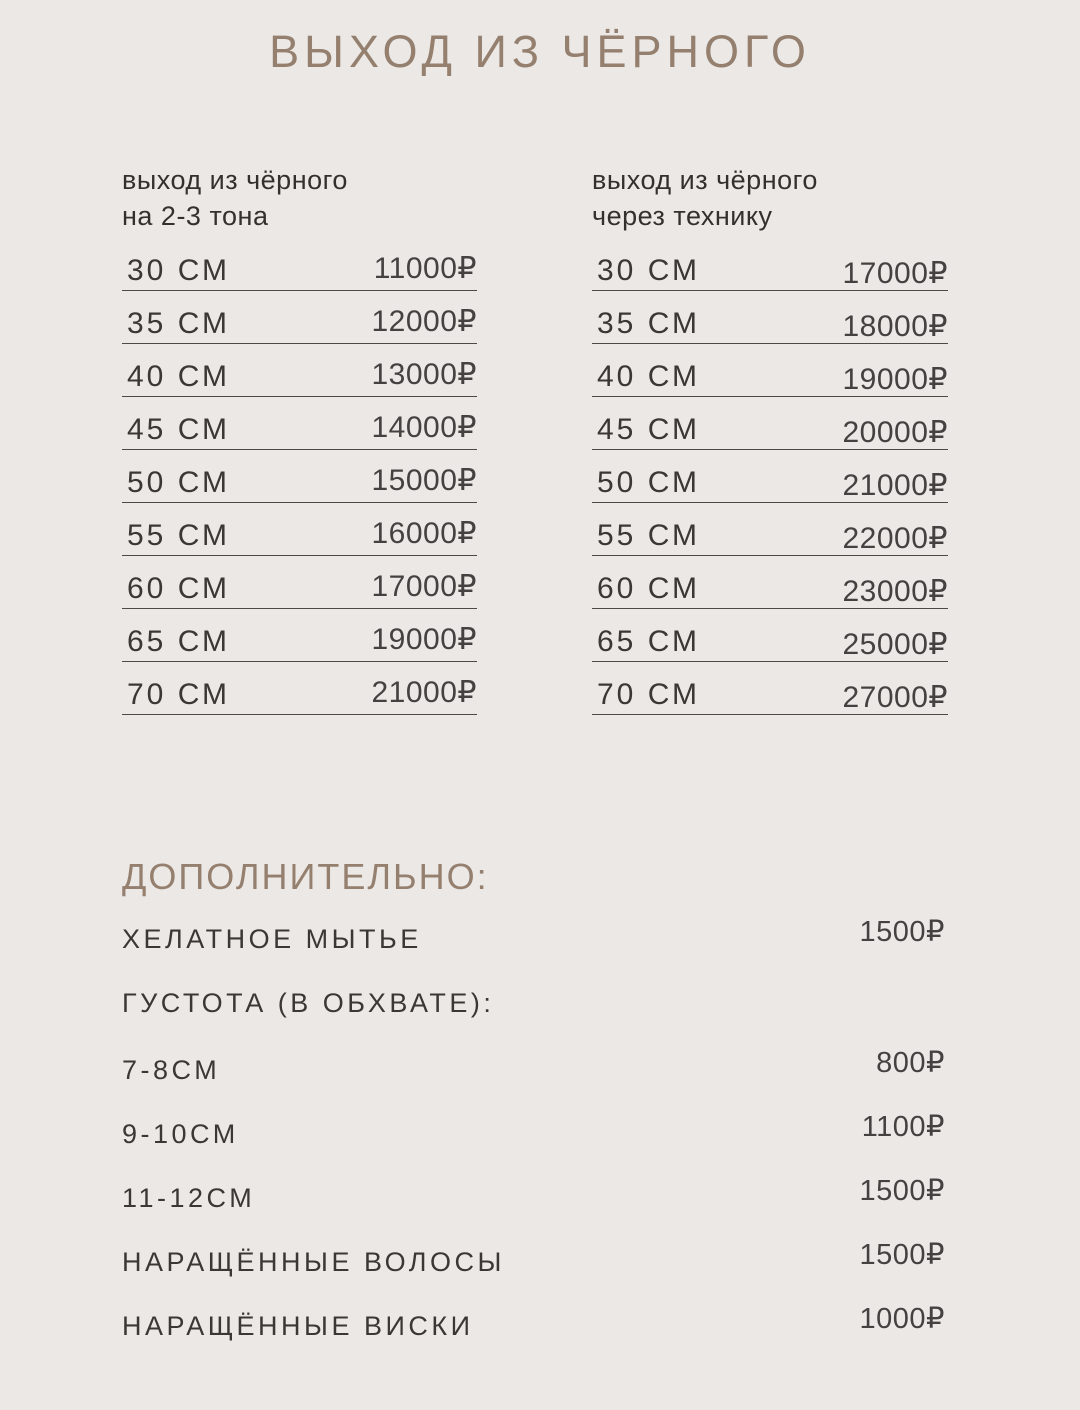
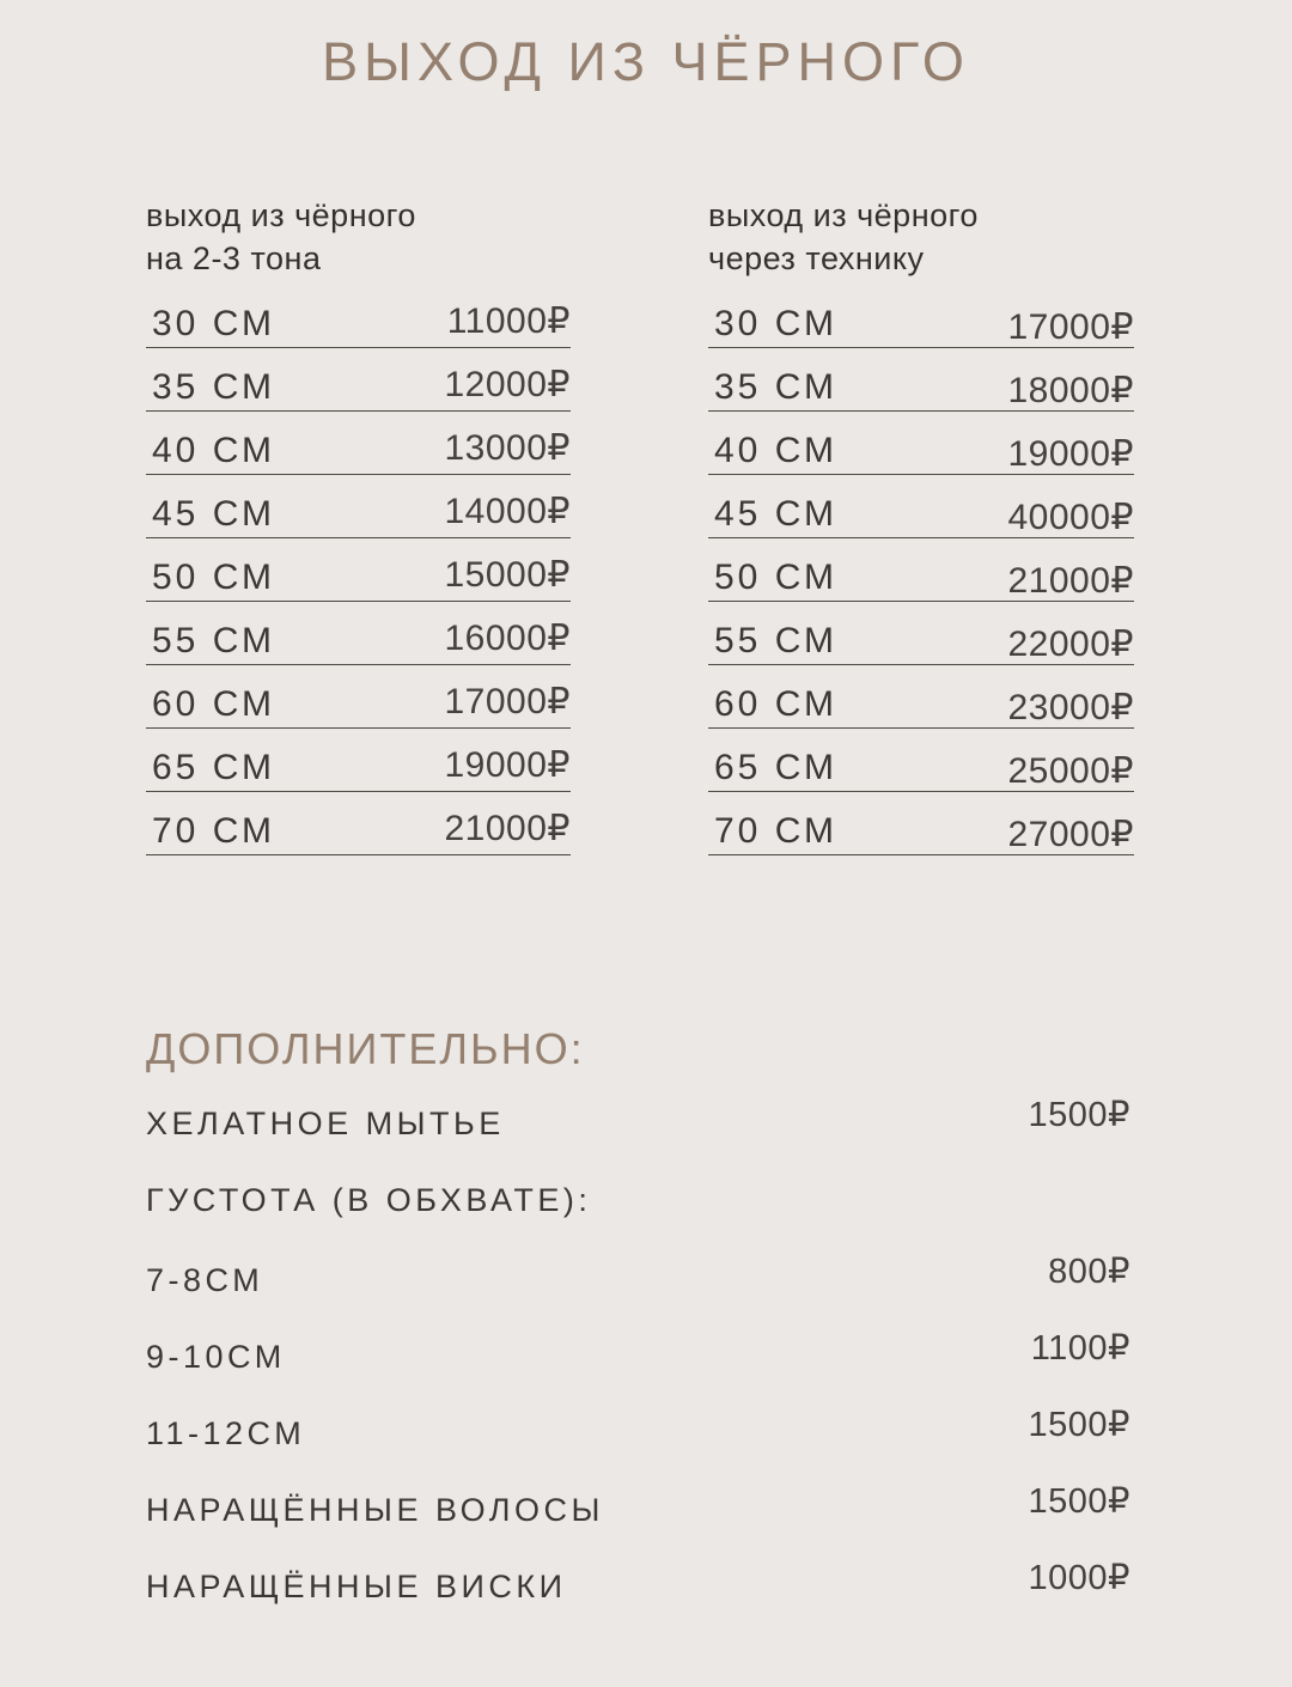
  ВЫХОД ИЗ ЧЁРНОГО
  выход из чёрного
  на 2-3 тона
  30 СМ
  11000₽
  35 СМ
  12000₽
  40 СМ
  13000₽
  45 СМ
  14000₽
  50 СМ
  15000₽
  55 СМ
  16000₽
  60 СМ
  17000₽
  65 СМ
  19000₽
  70 СМ
  21000₽
  выход из чёрного
  через технику
  30 СМ
  17000₽
  35 СМ
  18000₽
  40 СМ
  19000₽
  45 СМ
- 20000₽
+ 40000₽
  50 СМ
  21000₽
  55 СМ
  22000₽
  60 СМ
  23000₽
  65 СМ
  25000₽
  70 СМ
  27000₽
  ДОПОЛНИТЕЛЬНО:
  ХЕЛАТНОЕ МЫТЬЕ
  1500₽
  ГУСТОТА (В ОБХВАТЕ):
  7-8СМ
  800₽
  9-10СМ
  1100₽
  11-12СМ
  1500₽
  НАРАЩЁННЫЕ ВОЛОСЫ
  1500₽
  НАРАЩЁННЫЕ ВИСКИ
  1000₽
